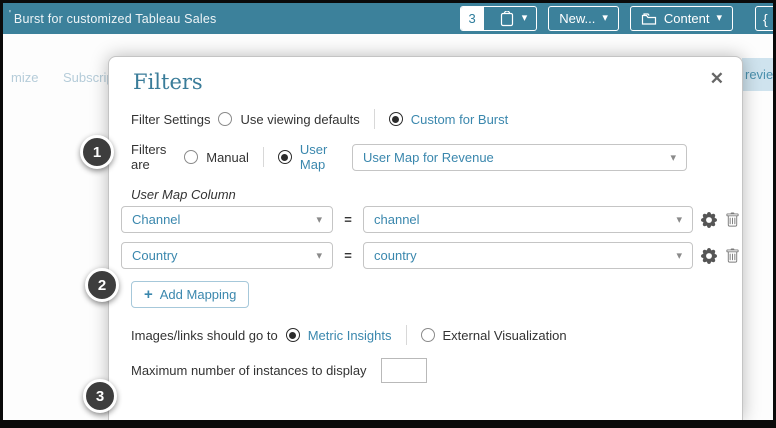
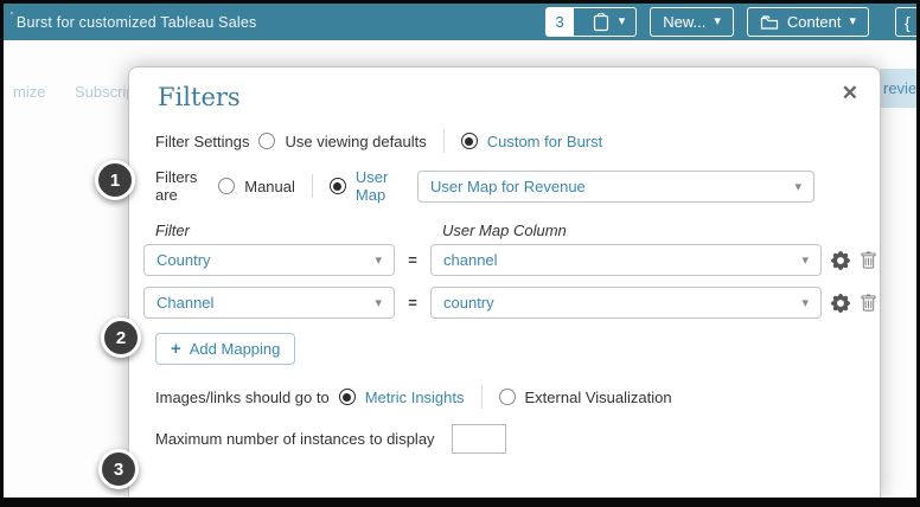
  '
  Burst for customized Tableau Sales
  3
  ▾
  New...
  ▾
  Content
  ▾
  {
  mize
  Subscri
  revie
  ✕
  Filters
  Filter Settings
  Use viewing defaults
  Custom for Burst
  Filters are
  Manual
  User Map
  User Map for Revenue
  ▾
+ Filter
  User Map Column
- Channel
+ Country
  ▾
  =
  channel
  ▾
- Country
+ Channel
  ▾
  =
  country
  ▾
  +
  Add Mapping
  Images/links should go to
  Metric Insights
  External Visualization
  Maximum number of instances to display
  1
  2
  3
